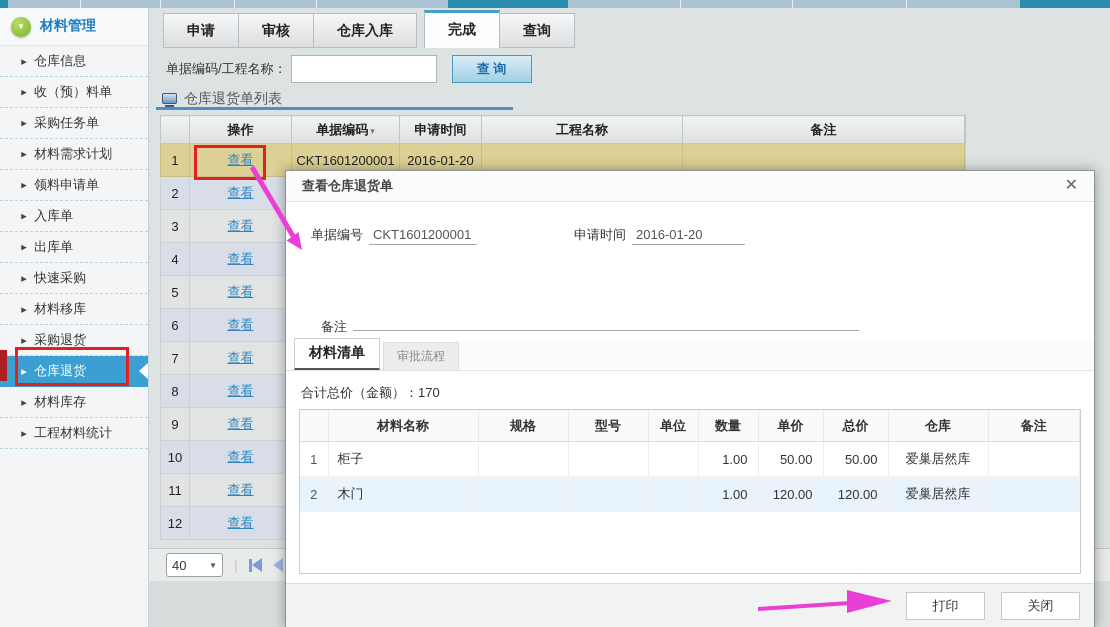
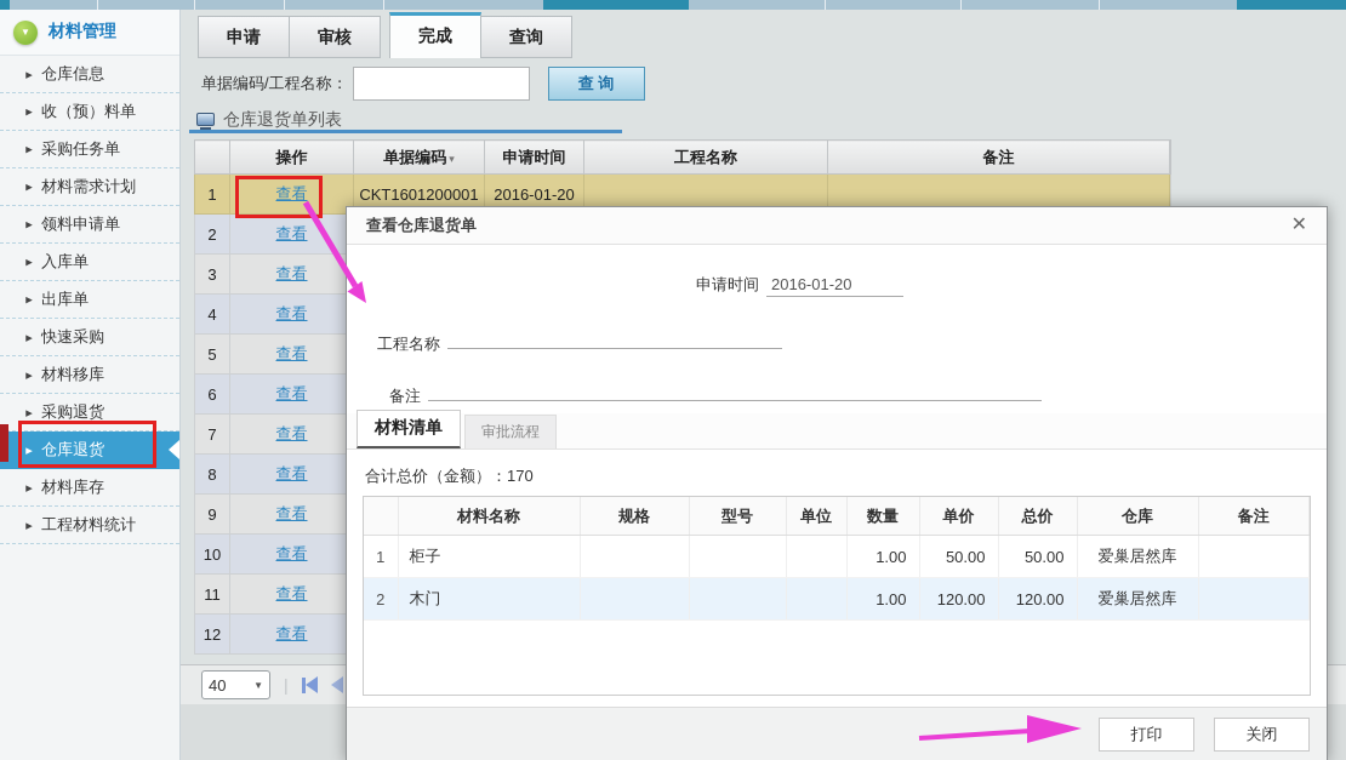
  ▼
  材料管理
  ▶
  仓库信息
  ▶
  收（预）料单
  ▶
  采购任务单
  ▶
  材料需求计划
  ▶
  领料申请单
  ▶
  入库单
  ▶
  出库单
  ▶
  快速采购
  ▶
  材料移库
  ▶
  采购退货
  ▶
  仓库退货
  ▶
  材料库存
  ▶
  工程材料统计
  申请
  审核
- 仓库入库
  完成
  查询
  单据编码/工程名称：
  查 询
  仓库退货单列表
  	操作	单据编码 ▾	申请时间	工程名称	备注
  1	查看	CKT1601200001	2016-01-20
  2	查看
  3	查看
  4	查看
  5	查看
  6	查看
  7	查看
  8	查看
  9	查看
  10	查看
  11	查看
  12	查看
  40
  ▼
  |
  查看仓库退货单
  ✕
- 单据编号
- CKT1601200001
  申请时间
  2016-01-20
+ 工程名称
  备注
  材料清单
  审批流程
  合计总价（金额）：170
  	材料名称	规格	型号	单位	数量	单价	总价	仓库	备注
  1	柜子				1.00	50.00	50.00	爱巢居然库
  2	木门				1.00	120.00	120.00	爱巢居然库
  打印
  关闭
